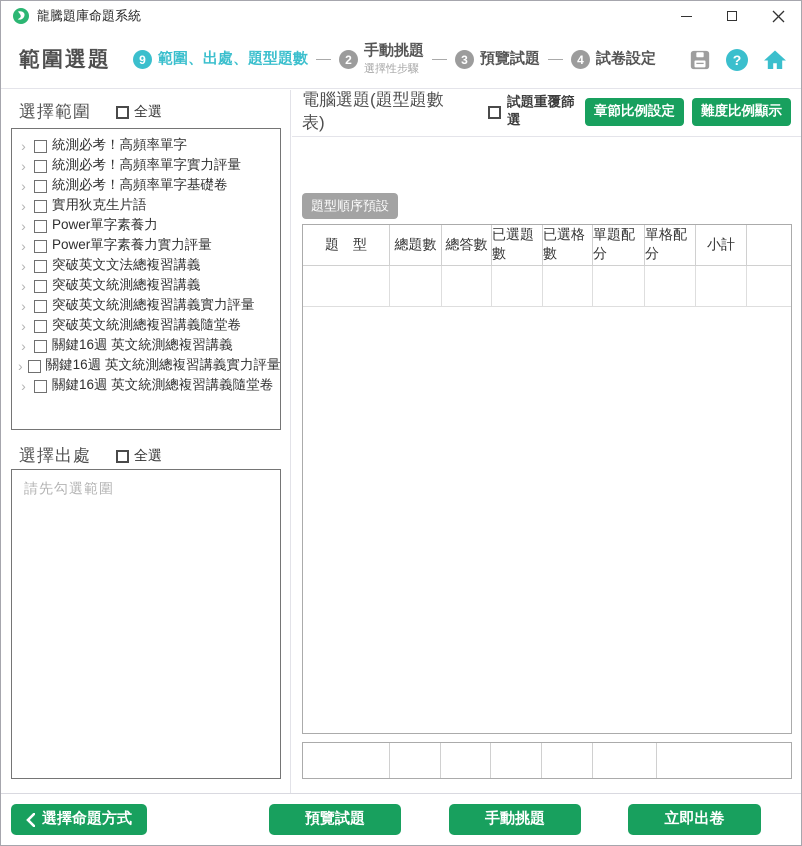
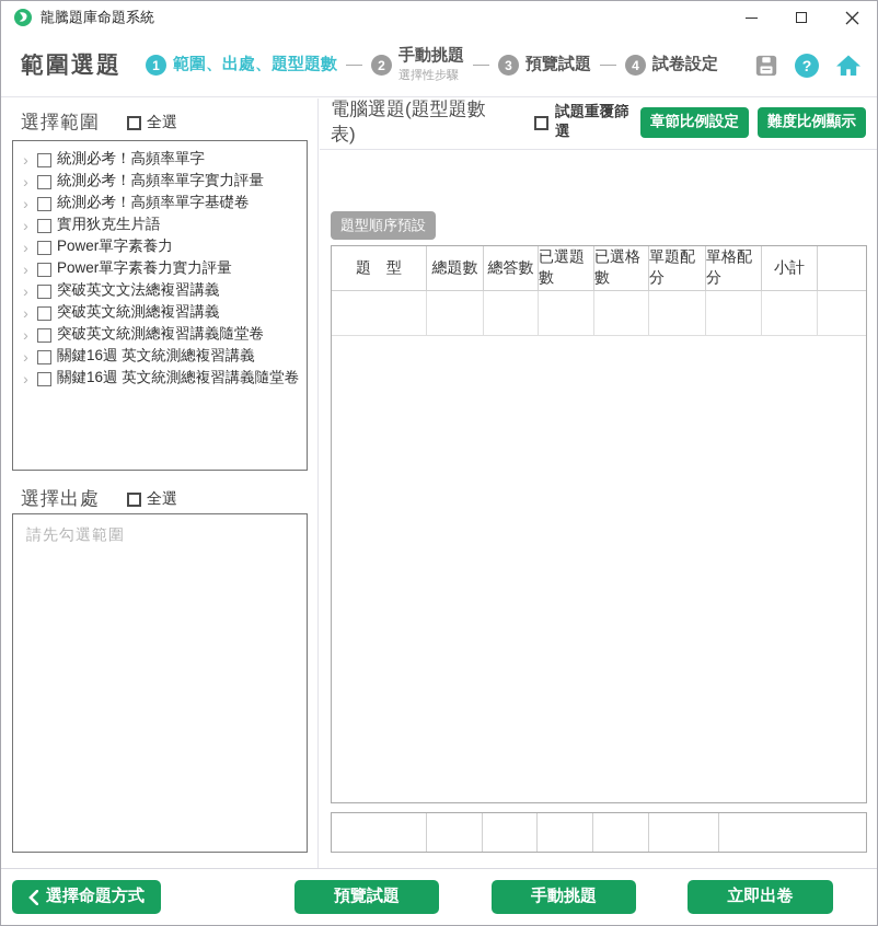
  龍騰題庫命題系統
  範圍選題
- 9
+ 1
  範圍、出處、題型題數
  2
  手動挑題
  選擇性步驟
  3
  預覽試題
  4
  試卷設定
  ?
  選擇範圍
  全選
  統測必考！高頻率單字
  統測必考！高頻率單字實力評量
  統測必考！高頻率單字基礎卷
  實用狄克生片語
  Power單字素養力
  Power單字素養力實力評量
  突破英文文法總複習講義
  突破英文統測總複習講義
- 突破英文統測總複習講義實力評量
  突破英文統測總複習講義隨堂卷
  關鍵16週 英文統測總複習講義
- 關鍵16週 英文統測總複習講義實力評量
  關鍵16週 英文統測總複習講義隨堂卷
  選擇出處
  全選
  請先勾選範圍
  電腦選題(題型題數表)
  試題重覆篩選
  章節比例設定
  難度比例顯示
  題型順序預設
  題 型
  總題數
  總答數
  已選題數
  已選格數
  單題配分
  單格配分
  小計
  選擇命題方式
  預覽試題
  手動挑題
  立即出卷
